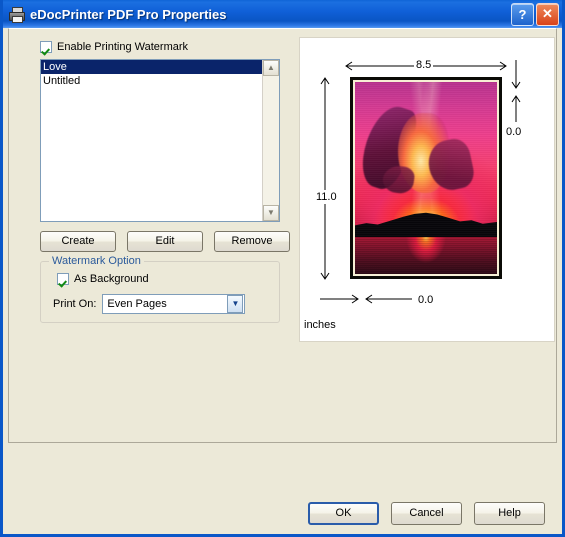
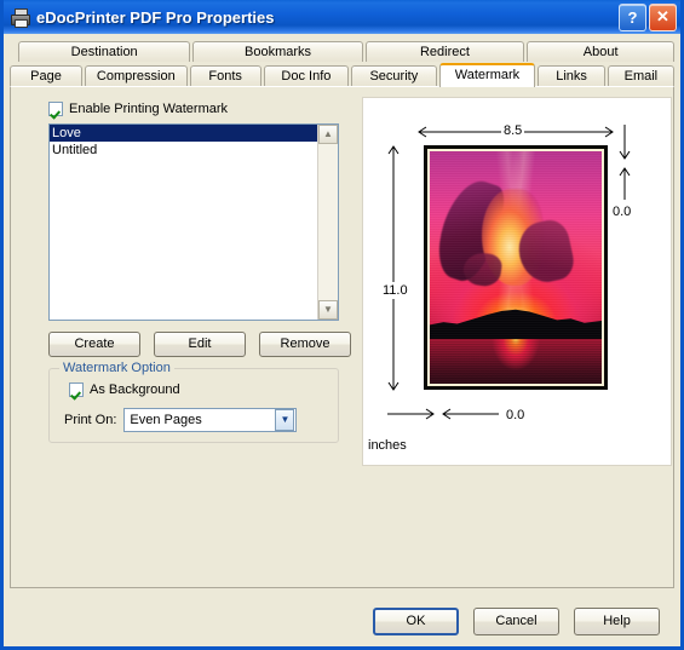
  eDocPrinter PDF Pro Properties
  ?
  ✕
+ Destination
+ Bookmarks
+ Redirect
+ About
+ Page
+ Compression
+ Fonts
+ Doc Info
+ Security
+ Watermark
+ Links
+ Email
  Enable Printing Watermark
  Love
  Untitled
  ▲
  ▼
  Create
  Edit
  Remove
  Watermark Option
  As Background
  Print On:
  Even Pages
  ▼
  8.5
  11.0
  0.0
  0.0
  inches
  OK
  Cancel
  Help
